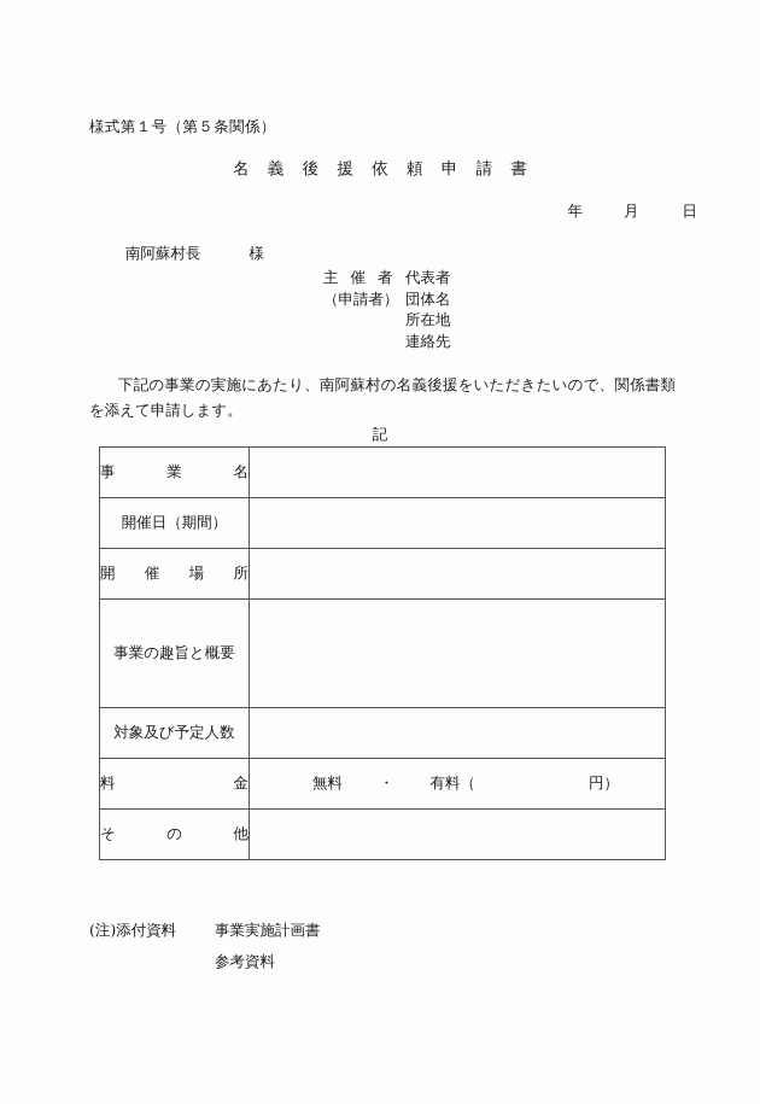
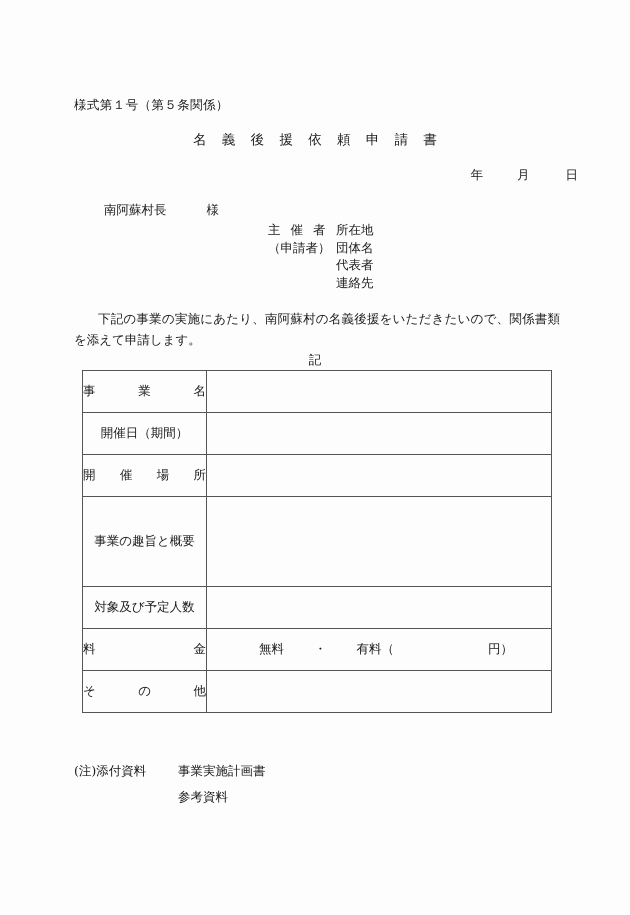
  様式第１号（第５条関係）
  名 義 後 援 依 頼 申 請 書
  年 月 日
  南阿蘇村長 様
  主 催 者
- 代表者
+ 所在地
  （申請者）
  団体名
- 所在地
+ 代表者
  連絡先
  下記の事業の実施にあたり、南阿蘇村の名義後援をいただきたいので、関係書類を添えて申請します。
  記
  事業名
  開催日（期間）
  開催場所
  事業の趣旨と概要
  対象及び予定人数
  料金	無料 ・ 有料（ 円）
  その他
  (注)添付資料 事業実施計画書
  参考資料
